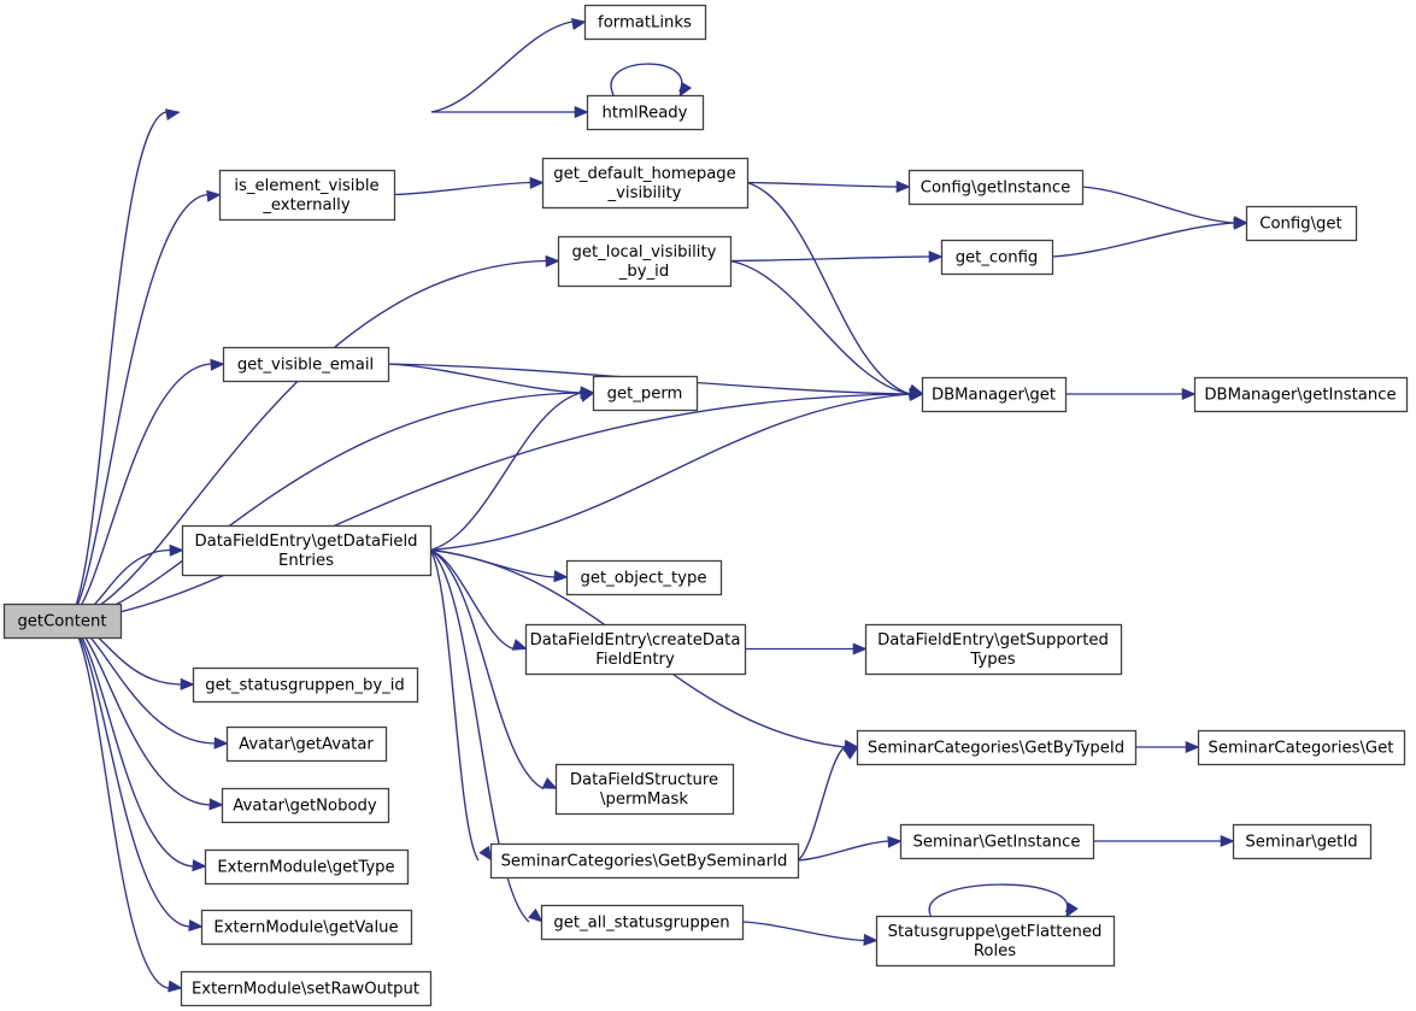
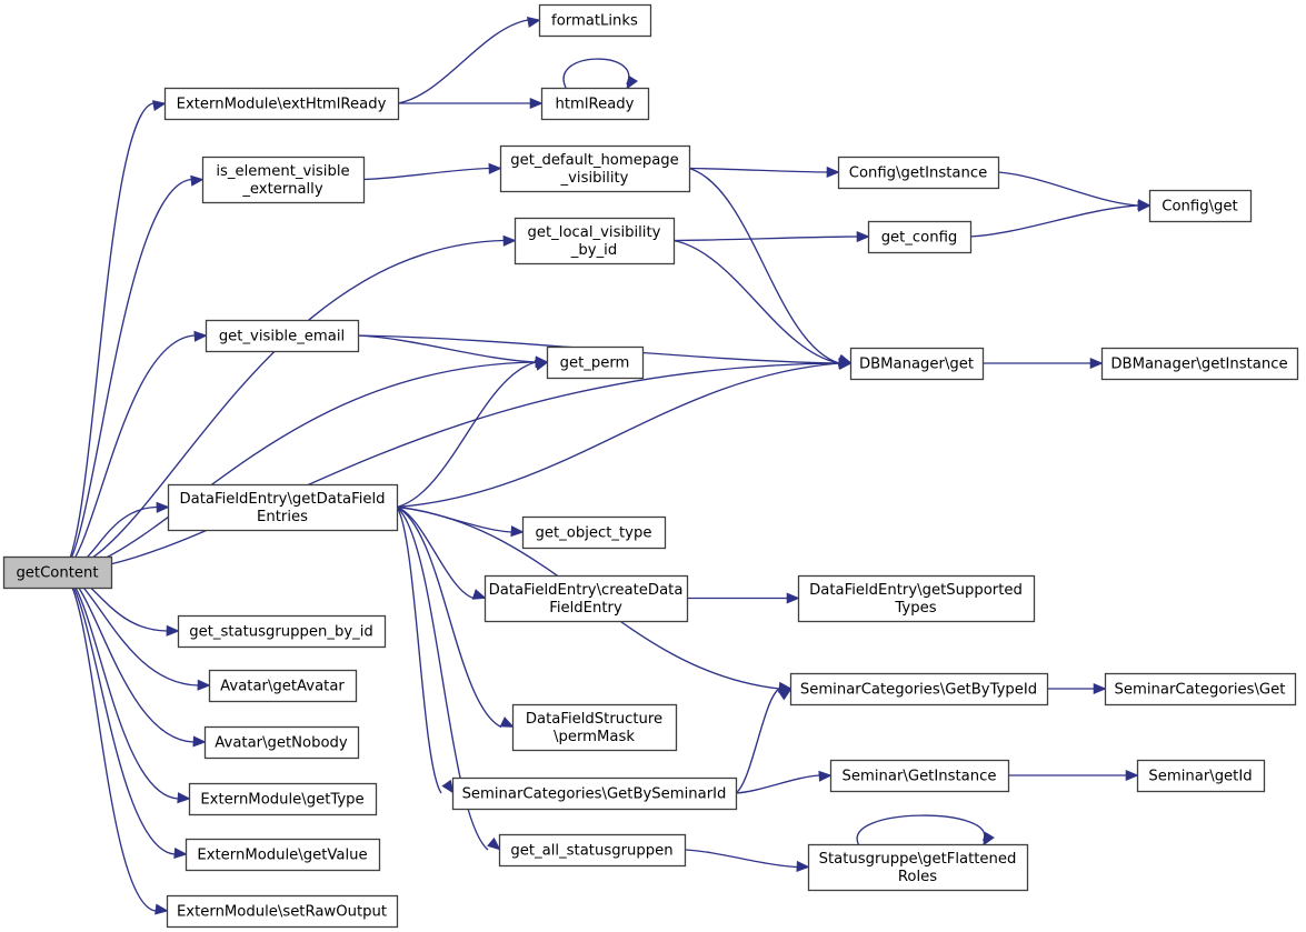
  getContent
  formatLinks
+ ExternModule\extHtmlReady
  htmlReady
  is_element_visible
  _externally
  get_default_homepage
  _visibility
  Config\getInstance
  Config\get
  get_local_visibility
  _by_id
  get_config
  get_visible_email
  get_perm
  DBManager\get
  DBManager\getInstance
  DataFieldEntry\getDataField
  Entries
  get_object_type
  DataFieldEntry\createData
  FieldEntry
  DataFieldEntry\getSupported
  Types
  get_statusgruppen_by_id
  Avatar\getAvatar
  SeminarCategories\GetByTypeId
  SeminarCategories\Get
  Avatar\getNobody
  DataFieldStructure
  \permMask
  ExternModule\getType
  Seminar\GetInstance
  Seminar\getId
  SeminarCategories\GetBySeminarId
  ExternModule\getValue
  get_all_statusgruppen
  Statusgruppe\getFlattened
  Roles
  ExternModule\setRawOutput
